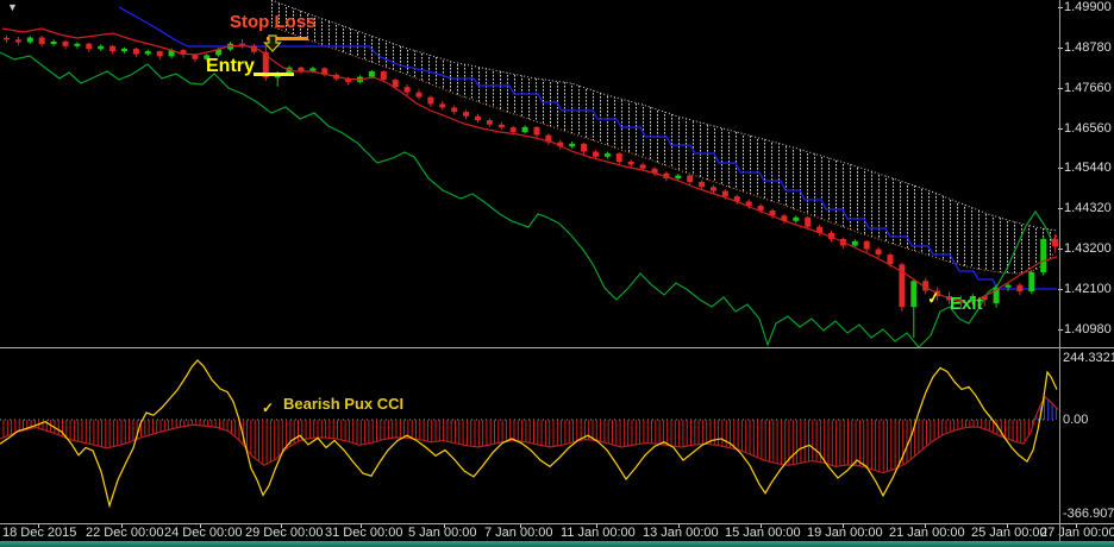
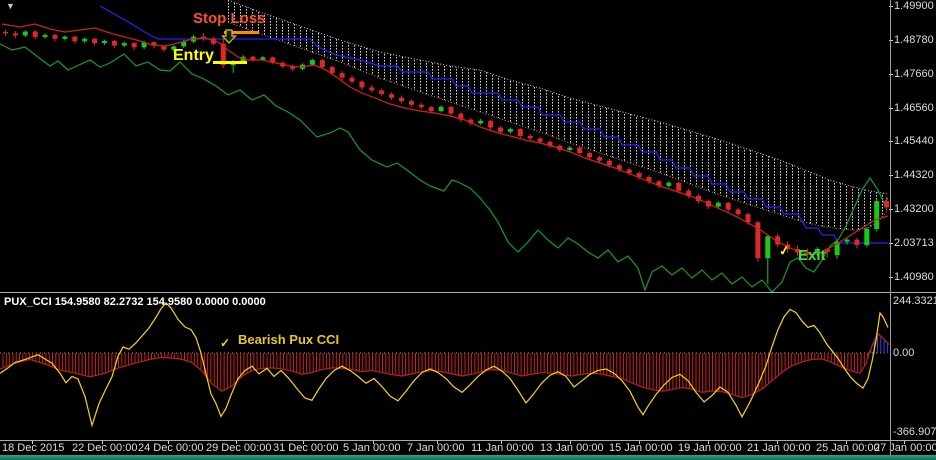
  ▼
+ PUX_CCI 154.9580 82.2732 154.9580 0.0000 0.0000
  1.49900
  1.48780
  1.47660
  1.46560
  1.45440
  1.44320
  1.43200
- 1.42100
+ 2.03713
  1.40980
  244.332
  0.00
  -366.907
  18 Dec 2015
  22 Dec 00:00
  24 Dec 00:00
  29 Dec 00:00
  31 Dec 00:00
  5 Jan 00:00
  7 Jan 00:00
  11 Jan 00:00
  13 Jan 00:00
  15 Jan 00:00
  19 Jan 00:00
  21 Jan 00:00
  25 Jan 00:00
  27 Jan 00:00
  Stop Loss
  Entry
  Exit
  ✓
  Bearish Pux CCI
